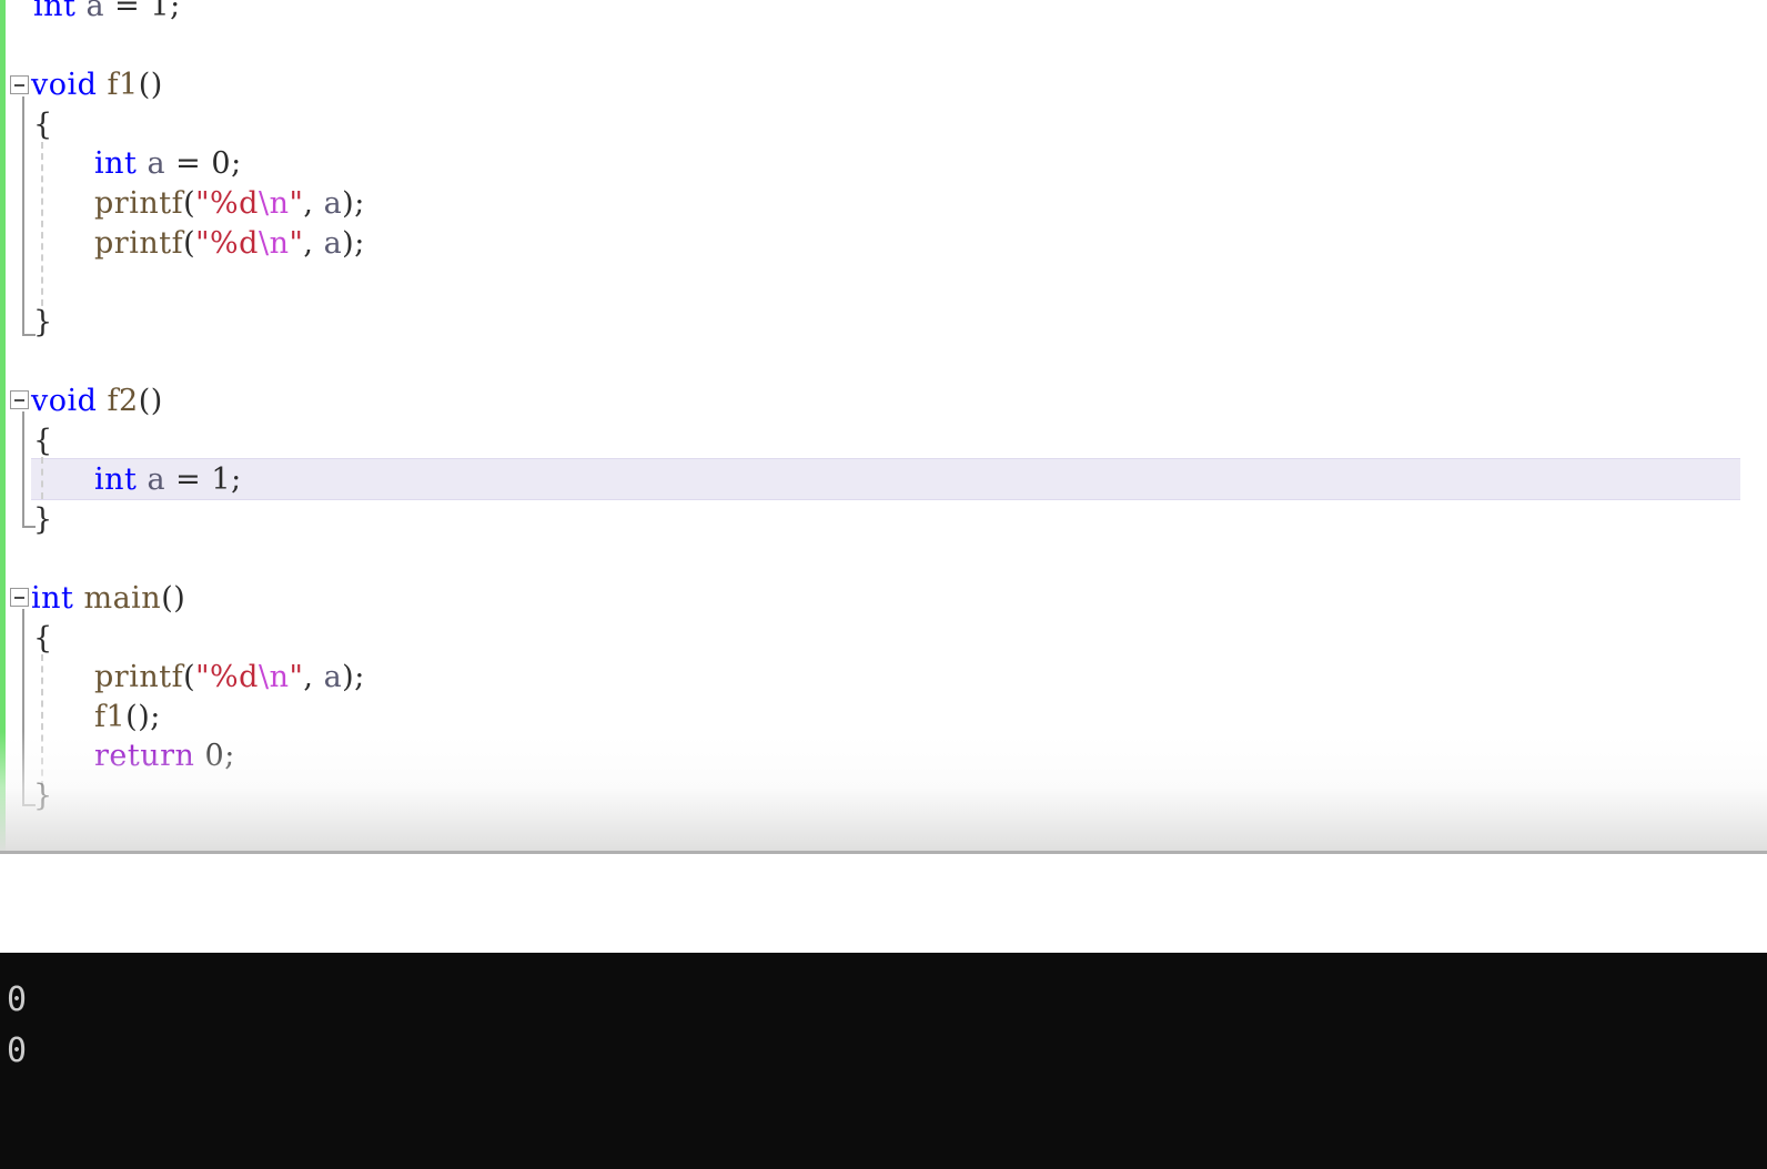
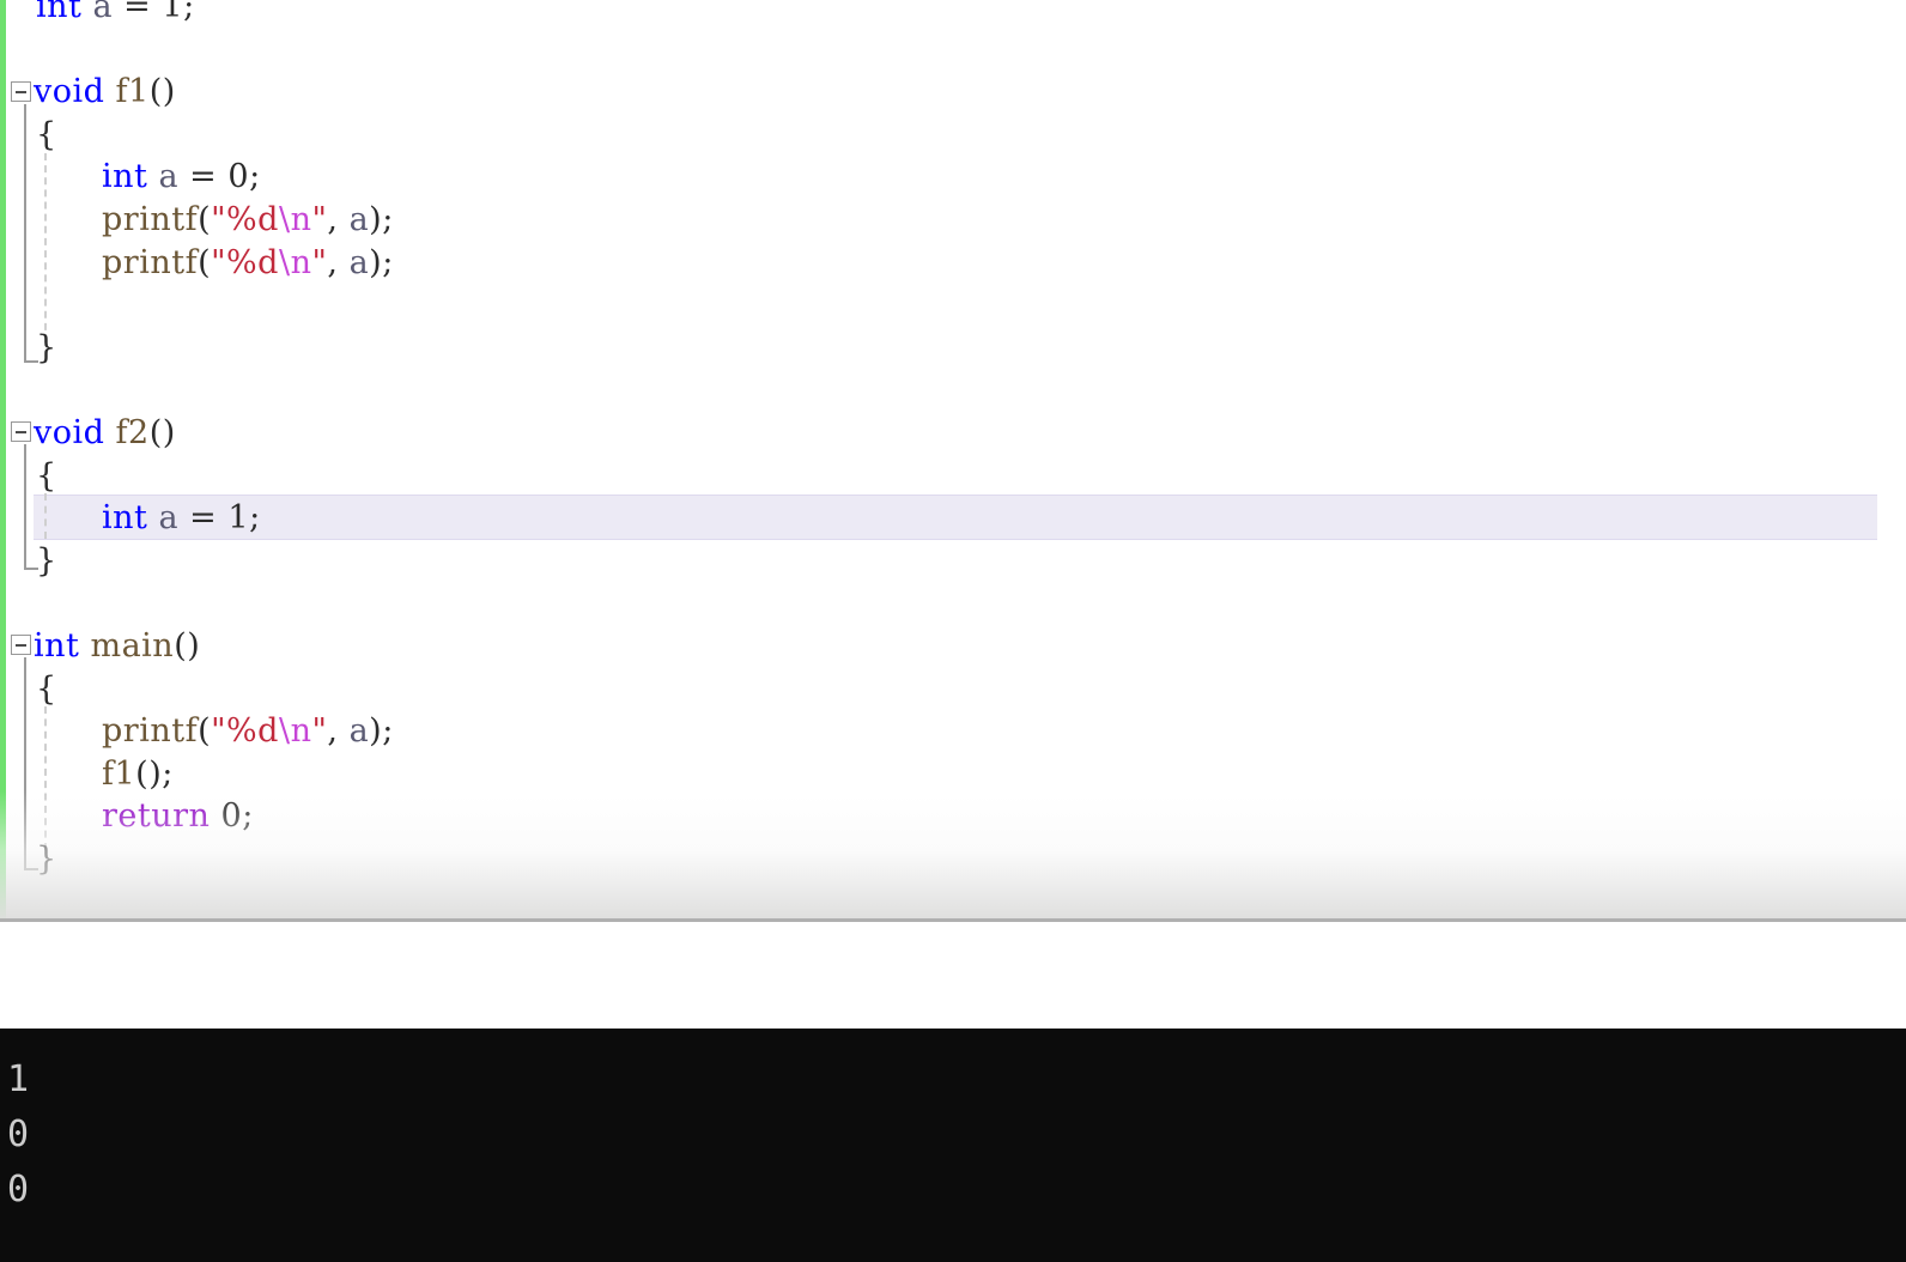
  int a = 1;
  void f1()
  {
  int a = 0;
  printf("%d\n", a);
  printf("%d\n", a);
  }
  void f2()
  {
  int a = 1;
  }
  int main()
  {
  printf("%d\n", a);
  f1();
+ 1
  0
  0
